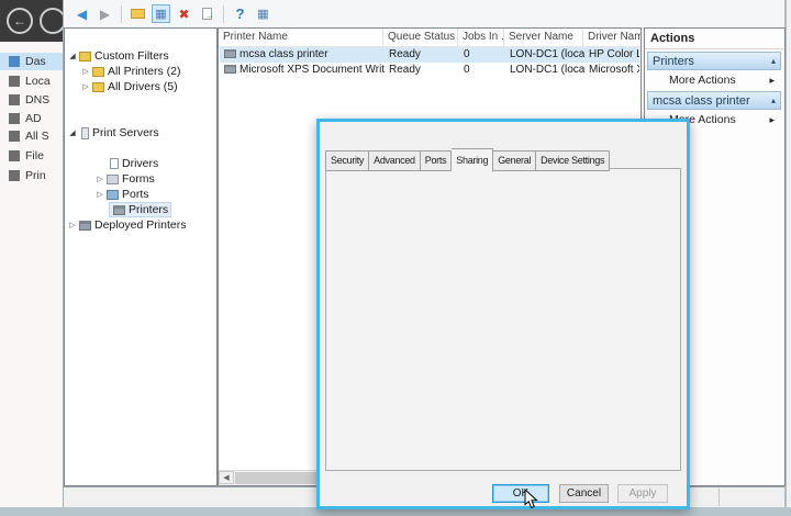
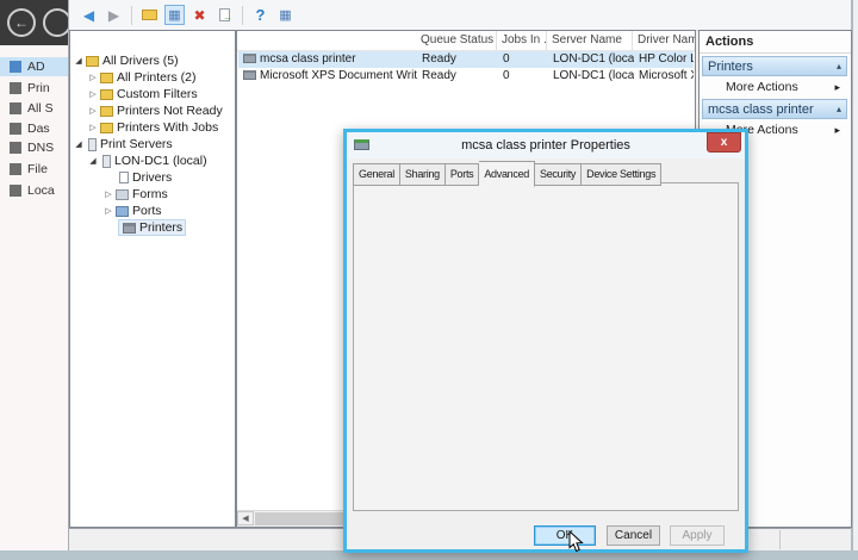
  ←
- Das
+ AD
- Loca
+ Prin
- DNS
+ All S
- AD
+ Das
- All S
+ DNS
  File
- Prin
+ Loca
  ◀
  ▶
  ▦
  ✖
  →
  ?
  ▦
- Custom Filters
+ All Drivers (5)
  All Printers (2)
- All Drivers (5)
+ Custom Filters
+ Printers Not Ready
+ Printers With Jobs
  Print Servers
+ LON-DC1 (local)
  Drivers
  Forms
  Ports
  Printers
- Deployed Printers
- Printer Name
  Queue Status
  Jobs In .
  Server Name
  Driver Nam
  mcsa class printer
  Ready
  0
  LON-DC1 (loca
  Microsoft XPS Document Writ
  Ready
  0
  LON-DC1 (loca
  Actions
  Printers
  ▴
  More Actions
  ▸
  mcsa class printer
  ▴
  e Actions
  ▸
+ mcsa class printer Properties
+ x
- Security
+ General
- Advanced
+ Sharing
  Ports
- Sharing
+ Advanced
- General
+ Security
  Device Settings
  Cancel
  Apply
